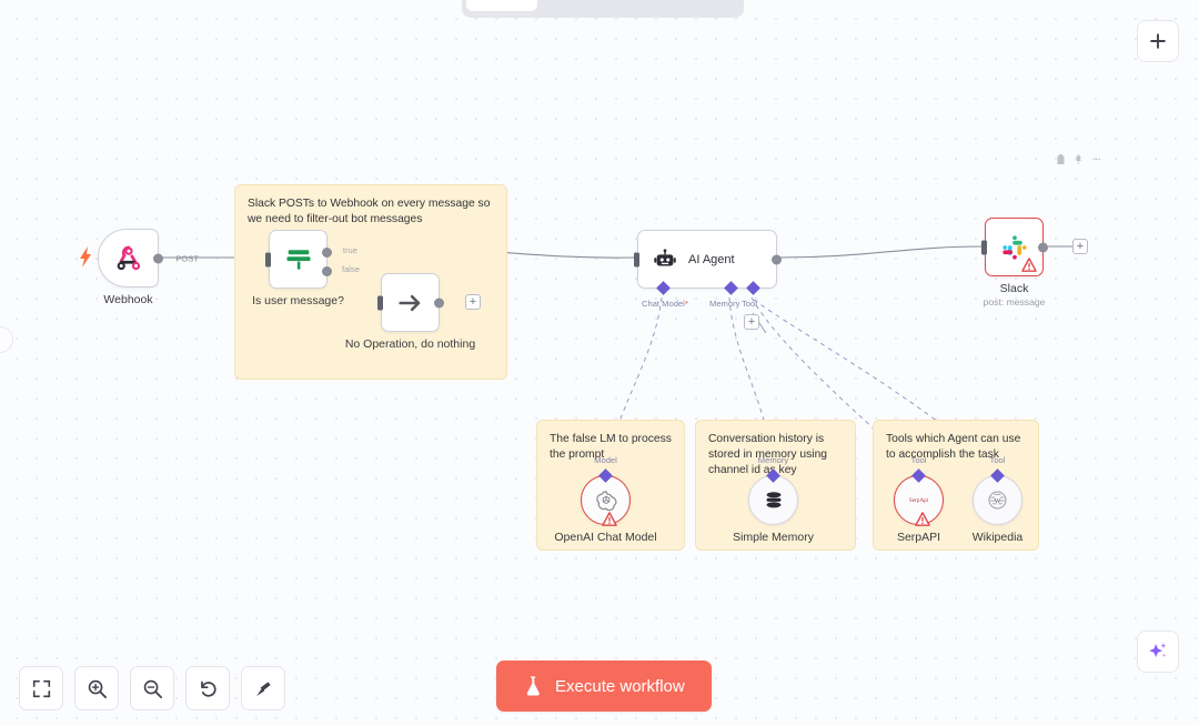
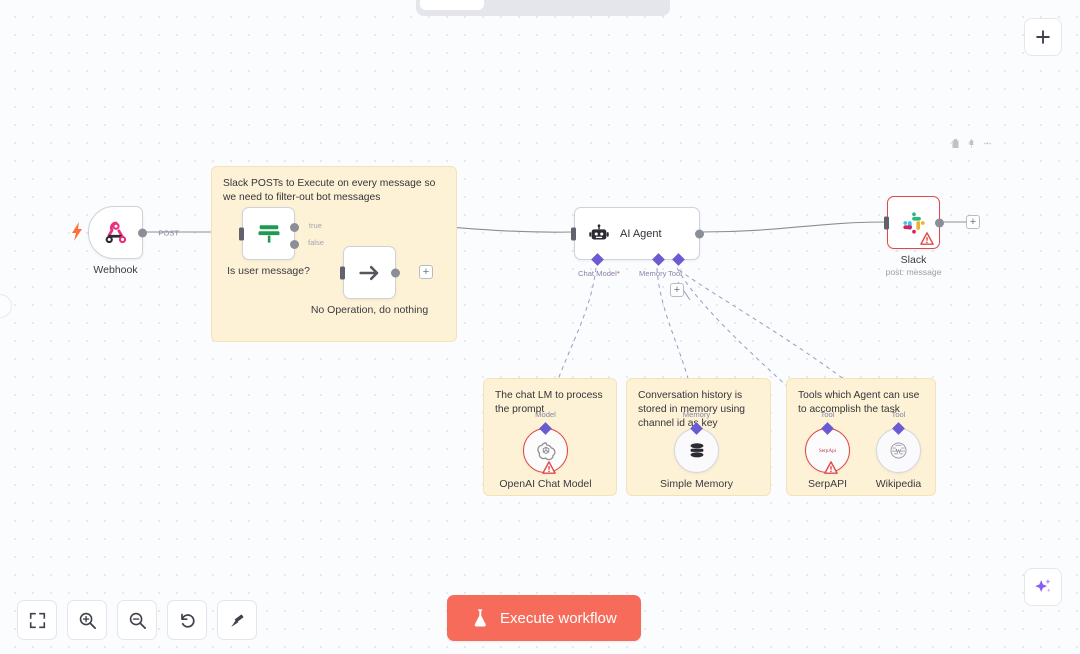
- Slack POSTs to Webhook on every message so we need to filter-out bot messages
+ Slack POSTs to Execute on every message so we need to filter-out bot messages
- The false LM to process the prompt
+ The chat LM to process the prompt
  Conversation history is stored in memory using channel id a key
  Tools which Agent can use to accomplish the task
  POST
  Webhook
  true
  false
  Is user message?
  No Operation, do nothing
  +
  AI Agent
  Chat Model*
  Memory
  Tool
  +
  Slack
  post: message
  +
  Model
  OpenAI Chat Model
  Memory
  Simple Memory
  Tool
  SerpAPI
  Tool
  Wikipedia
  Execute workflow
